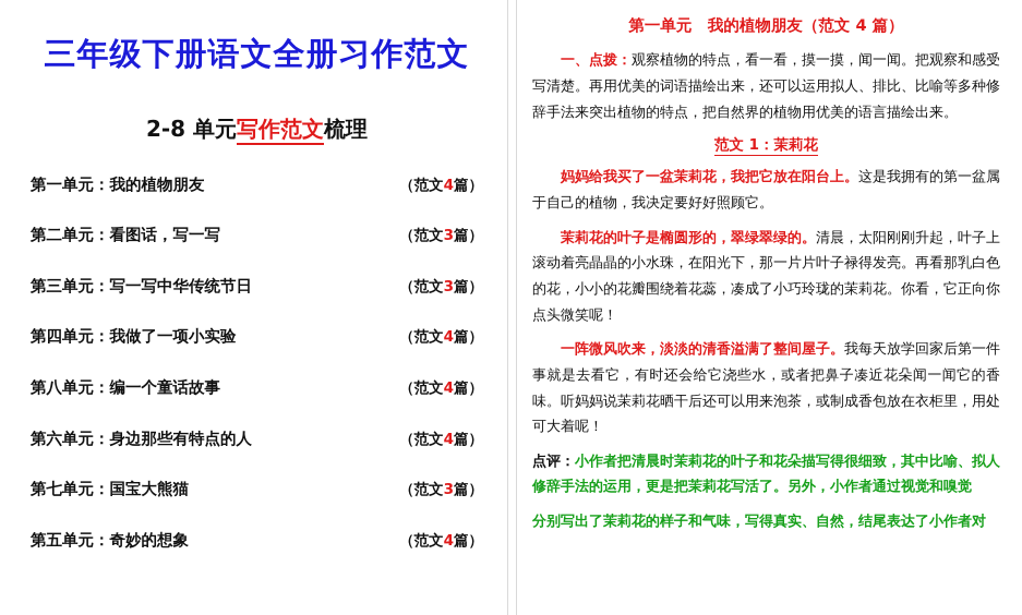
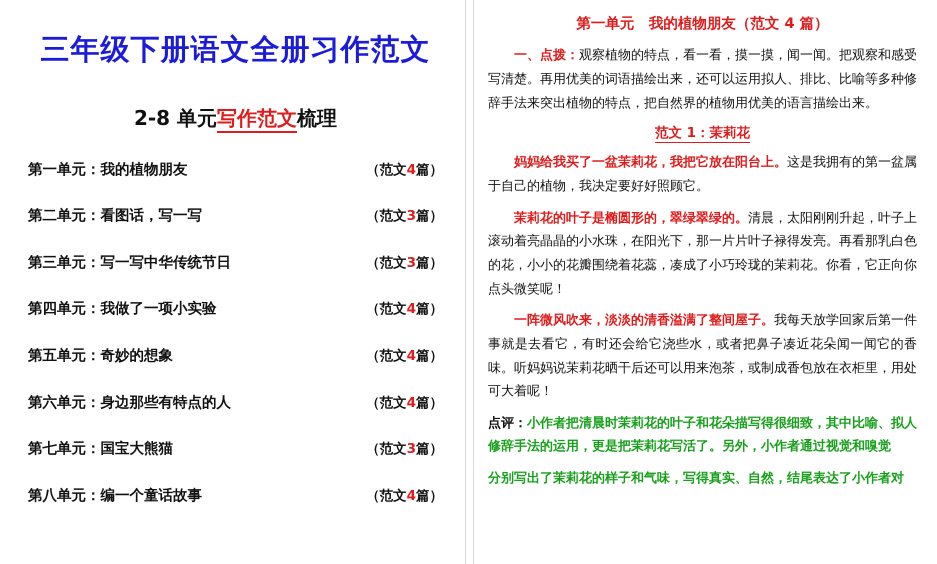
  三年级下册语文全册习作范文
  2-8 单元写作范文梳理
  第一单元：我的植物朋友
  （范文4篇）
  第二单元：看图话，写一写
  （范文3篇）
  第三单元：写一写中华传统节日
  （范文3篇）
  第四单元：我做了一项小实验
  （范文4篇）
- 第八单元：编一个童话故事
+ 第五单元：奇妙的想象
  （范文4篇）
  第六单元：身边那些有特点的人
  （范文4篇）
  第七单元：国宝大熊猫
  （范文3篇）
- 第五单元：奇妙的想象
+ 第八单元：编一个童话故事
  （范文4篇）
  第一单元 我的植物朋友（范文 4 篇）
  一、点拨：观察植物的特点，看一看，摸一摸，闻一闻。把观察和感受写清楚。再用优美的词语描绘出来，还可以运用拟人、排比、比喻等多种修辞手法来突出植物的特点，把自然界的植物用优美的语言描绘出来。
  范文 1：茉莉花
  妈妈给我买了一盆茉莉花，我把它放在阳台上。这是我拥有的第一盆属于自己的植物，我决定要好好照顾它。
  茉莉花的叶子是椭圆形的，翠绿翠绿的。清晨，太阳刚刚升起，叶子上滚动着亮晶晶的小水珠，在阳光下，那一片片叶子禄得发亮。再看那乳白色的花，小小的花瓣围绕着花蕊，凑成了小巧玲珑的茉莉花。你看，它正向你点头微笑呢！
  一阵微风吹来，淡淡的清香溢满了整间屋子。我每天放学回家后第一件事就是去看它，有时还会给它浇些水，或者把鼻子凑近花朵闻一闻它的香味。听妈妈说茉莉花晒干后还可以用来泡茶，或制成香包放在衣柜里，用处可大着呢！
  点评：小作者把清晨时茉莉花的叶子和花朵描写得很细致，其中比喻、拟人修辞手法的运用，更是把茉莉花写活了。另外，小作者通过视觉和嗅觉
  分别写出了茉莉花的样子和气味，写得真实、自然，结尾表达了小作者对
